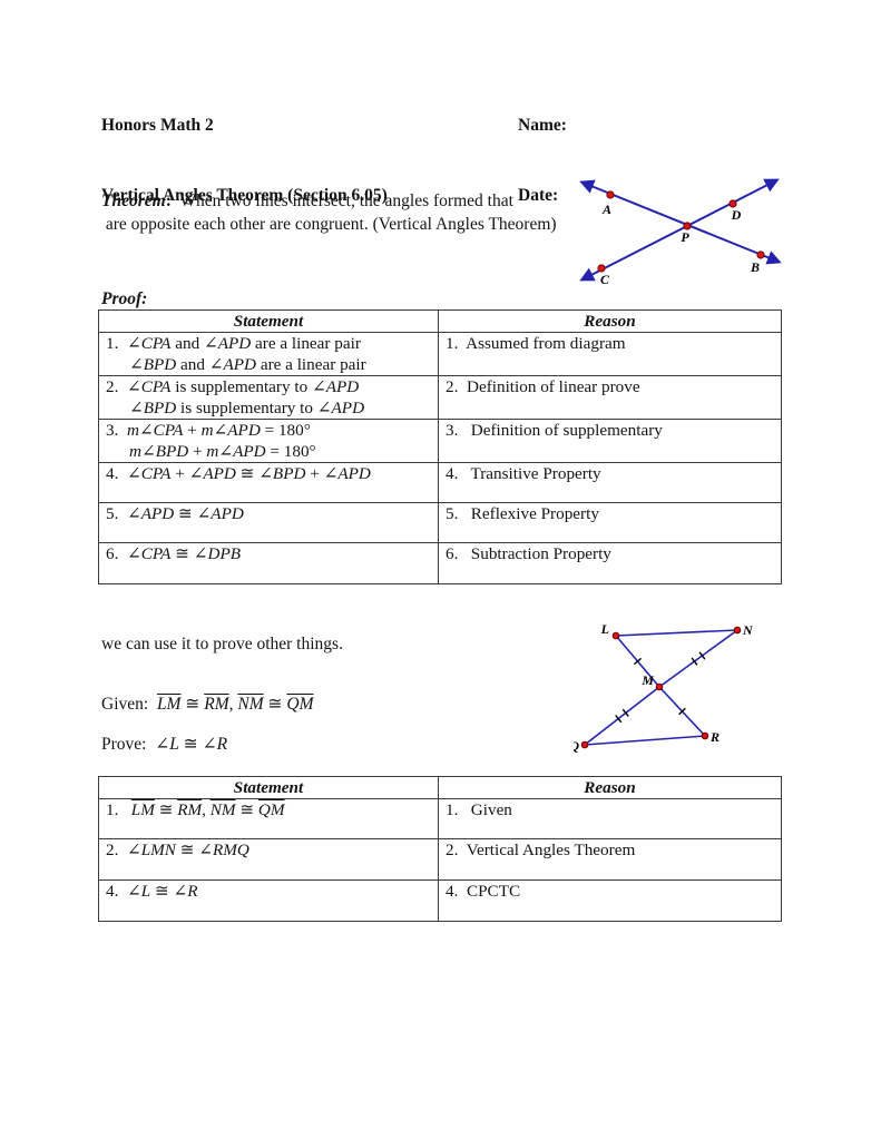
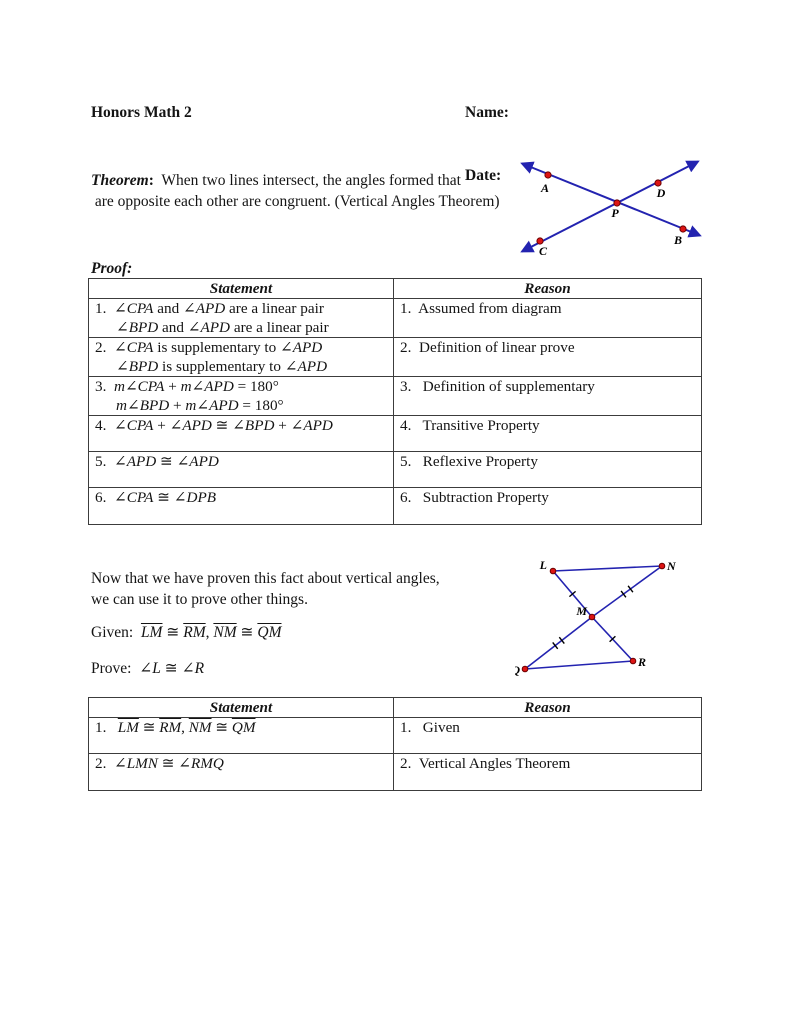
  Honors Math 2
- Vertical Angles Theorem (Section 6.05)
  Name:
  Date:
  Theorem: When two lines intersect, the angles formed that
  are opposite each other are congruent. (Vertical Angles Theorem)
  A
  D
  P
  C
  B
  Proof:
  Statement	Reason
  1. ∠CPA and ∠APD are a linear pair ∠BPD and ∠APD are a linear pair	1. Assumed from diagram
  2. ∠CPA is supplementary to ∠APD ∠BPD is supplementary to ∠APD	2. Definition of linear prove
  3. m∠CPA + m∠APD = 180° m∠BPD + m∠APD = 180°	3. Definition of supplementary
  4. ∠CPA + ∠APD ≅ ∠BPD + ∠APD	4. Transitive Property
  5. ∠APD ≅ ∠APD	5. Reflexive Property
  6. ∠CPA ≅ ∠DPB	6. Subtraction Property
+ Now that we have proven this fact about vertical angles,
  we can use it to prove other things.
  Given: LM ≅ RM, NM ≅ QM
  Prove: ∠L ≅ ∠R
  L
  N
  M
  Q
  R
  Statement	Reason
  1. LM ≅ RM, NM ≅ QM	1. Given
  2. ∠LMN ≅ ∠RMQ	2. Vertical Angles Theorem
- 4. ∠L ≅ ∠R	4. CPCTC
